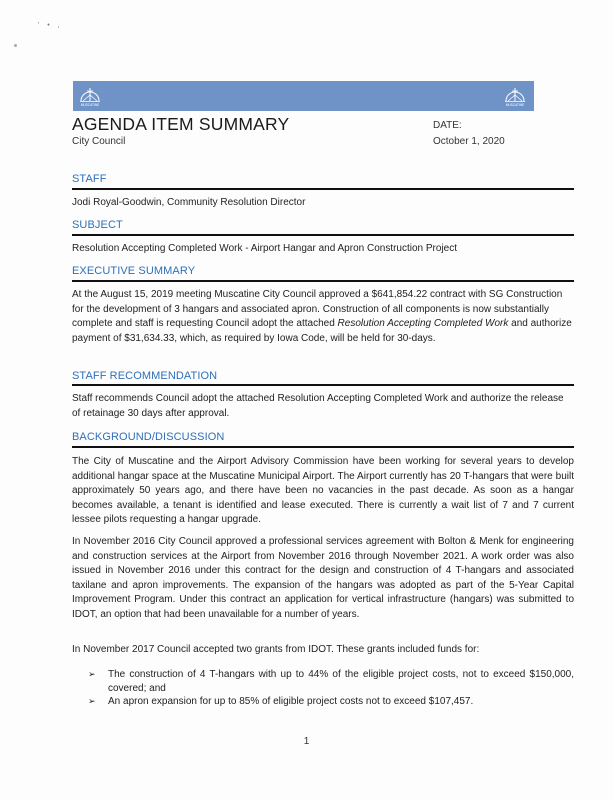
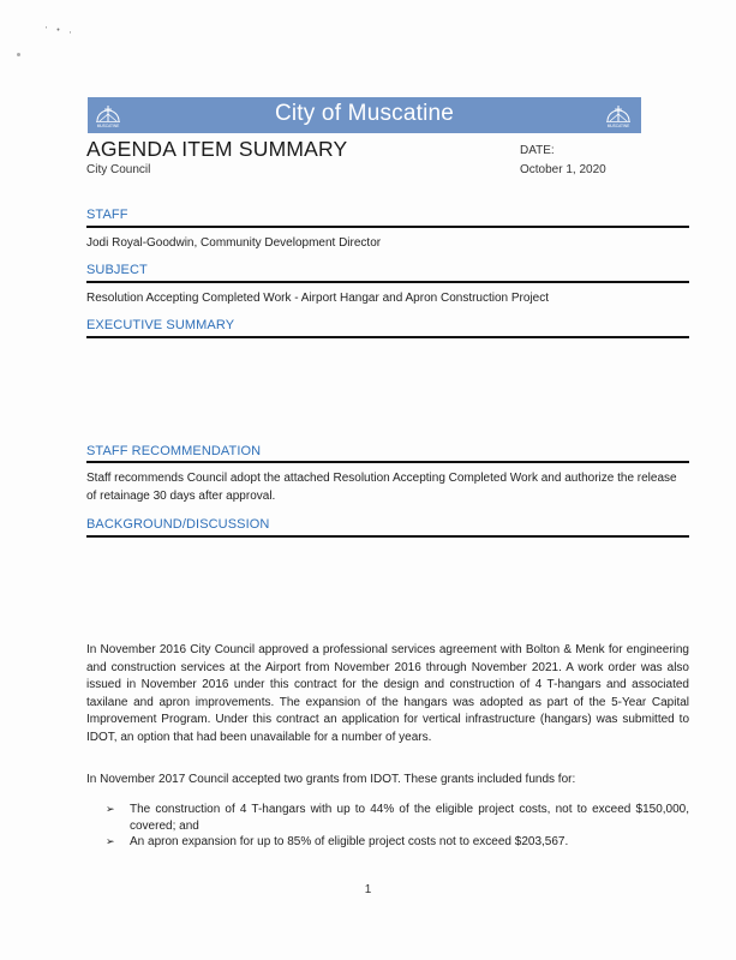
+ City of Muscatine
  AGENDA ITEM SUMMARY
  City Council
  DATE:
  October 1, 2020
  STAFF
- Jodi Royal-Goodwin, Community Resolution Director
+ Jodi Royal-Goodwin, Community Development Director
  SUBJECT
  Resolution Accepting Completed Work - Airport Hangar and Apron Construction Project
  EXECUTIVE SUMMARY
- At the August 15, 2019 meeting Muscatine City Council approved a $641,854.22 contract with SG Construction for the development of 3 hangars and associated apron. Construction of all components is now substantially complete and staff is requesting Council adopt the attached Resolution Accepting Completed Work and authorize payment of $31,634.33, which, as required by Iowa Code, will be held for 30-days.
  STAFF RECOMMENDATION
  Staff recommends Council adopt the attached Resolution Accepting Completed Work and authorize the release of retainage 30 days after approval.
  BACKGROUND/DISCUSSION
- The City of Muscatine and the Airport Advisory Commission have been working for several years to develop additional hangar space at the Muscatine Municipal Airport. The Airport currently has 20 T-hangars that were built approximately 50 years ago, and there have been no vacancies in the past decade. As soon as a hangar becomes available, a tenant is identified and lease executed. There is currently a wait list of 7 and 7 current lessee pilots requesting a hangar upgrade.
  In November 2016 City Council approved a professional services agreement with Bolton & Menk for engineering and construction services at the Airport from November 2016 through November 2021. A work order was also issued in November 2016 under this contract for the design and construction of 4 T-hangars and associated taxilane and apron improvements. The expansion of the hangars was adopted as part of the 5-Year Capital Improvement Program. Under this contract an application for vertical infrastructure (hangars) was submitted to IDOT, an option that had been unavailable for a number of years.
  In November 2017 Council accepted two grants from IDOT. These grants included funds for:
  ➢
  The construction of 4 T-hangars with up to 44% of the eligible project costs, not to exceed $150,000, covered; and
  ➢
- An apron expansion for up to 85% of eligible project costs not to exceed $107,457.
+ An apron expansion for up to 85% of eligible project costs not to exceed $203,567.
  1
